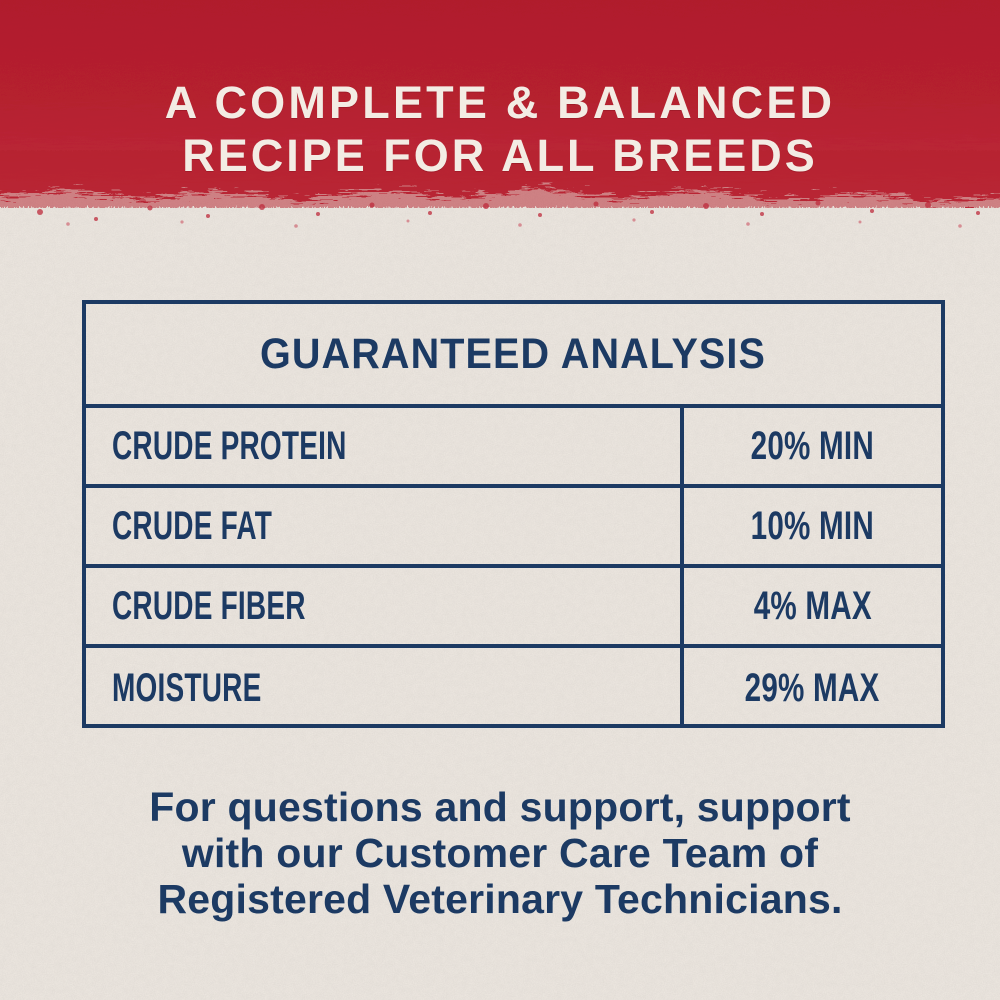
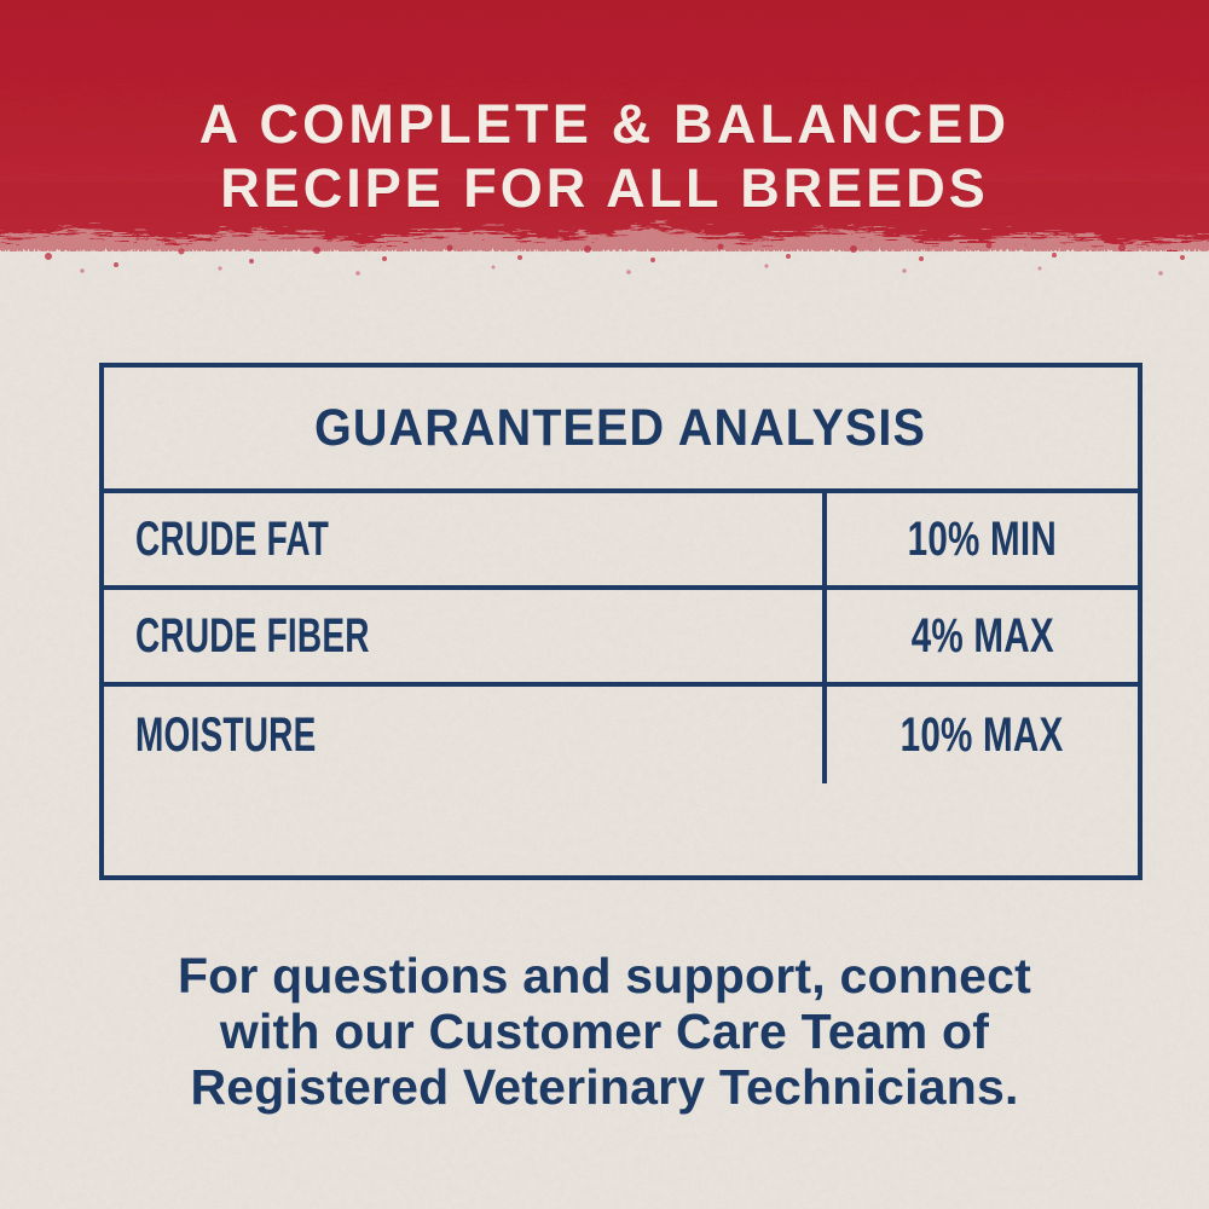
  A COMPLETE & BALANCED
  RECIPE FOR ALL BREEDS
  GUARANTEED ANALYSIS
- CRUDE PROTEIN
- 20% MIN
  CRUDE FAT
  10% MIN
  CRUDE FIBER
  4% MAX
  MOISTURE
- 29% MAX
+ 10% MAX
- For questions and support, support
+ For questions and support, connect
  with our Customer Care Team of
  Registered Veterinary Technicians.
